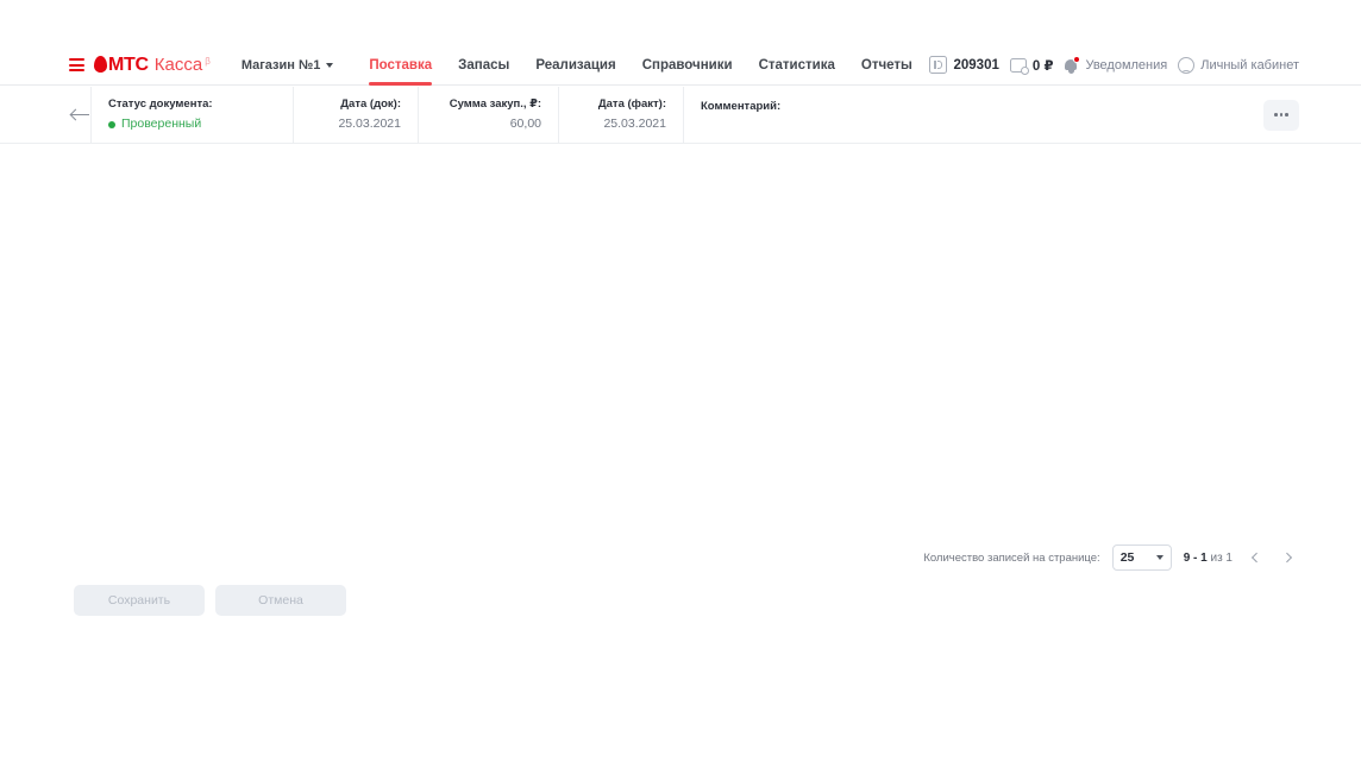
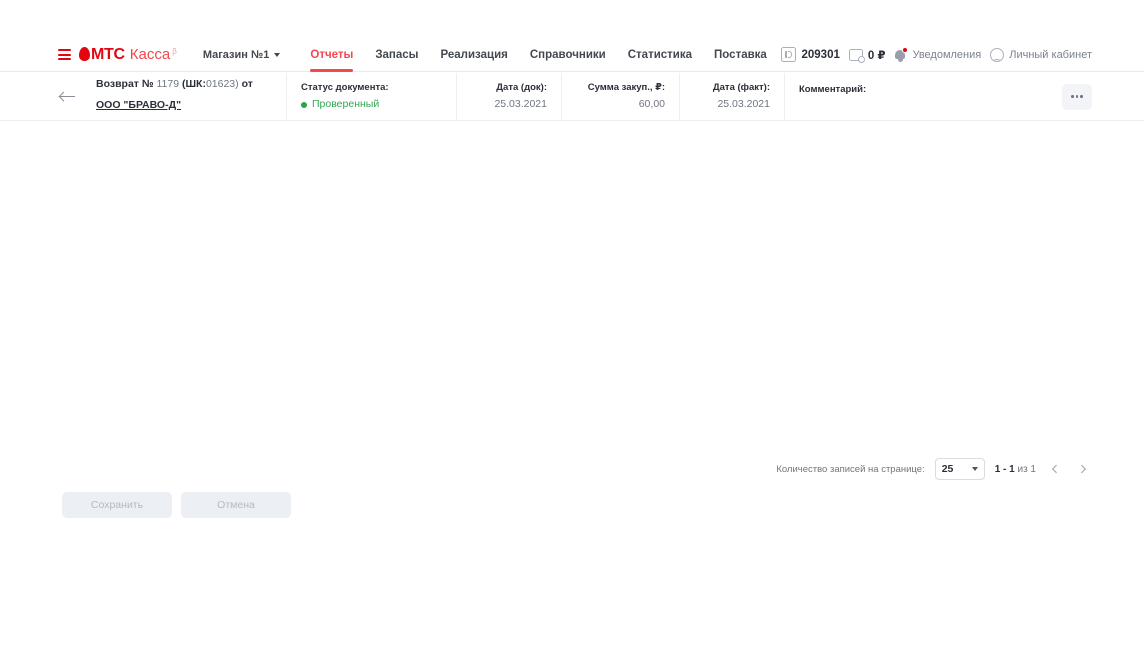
  МТС
  Касса
  β
  Магазин №1
- Поставка
+ Отчеты
  Запасы
  Реализация
  Справочники
  Статистика
- Отчеты
+ Поставка
  209301
  0 ₽
  Уведомления
  Личный кабинет
+ Возврат № 1179 (ШК:01623) от
+ ООО "БРАВО-Д"
  Статус документа:
  Проверенный
  Дата (док):
  25.03.2021
  Сумма закуп., ₽:
  60,00
  Дата (факт):
  25.03.2021
  Комментарий:
  Количество записей на странице:
  25
- 9 - 1 из 1
+ 1 - 1 из 1
  Сохранить
  Отмена
